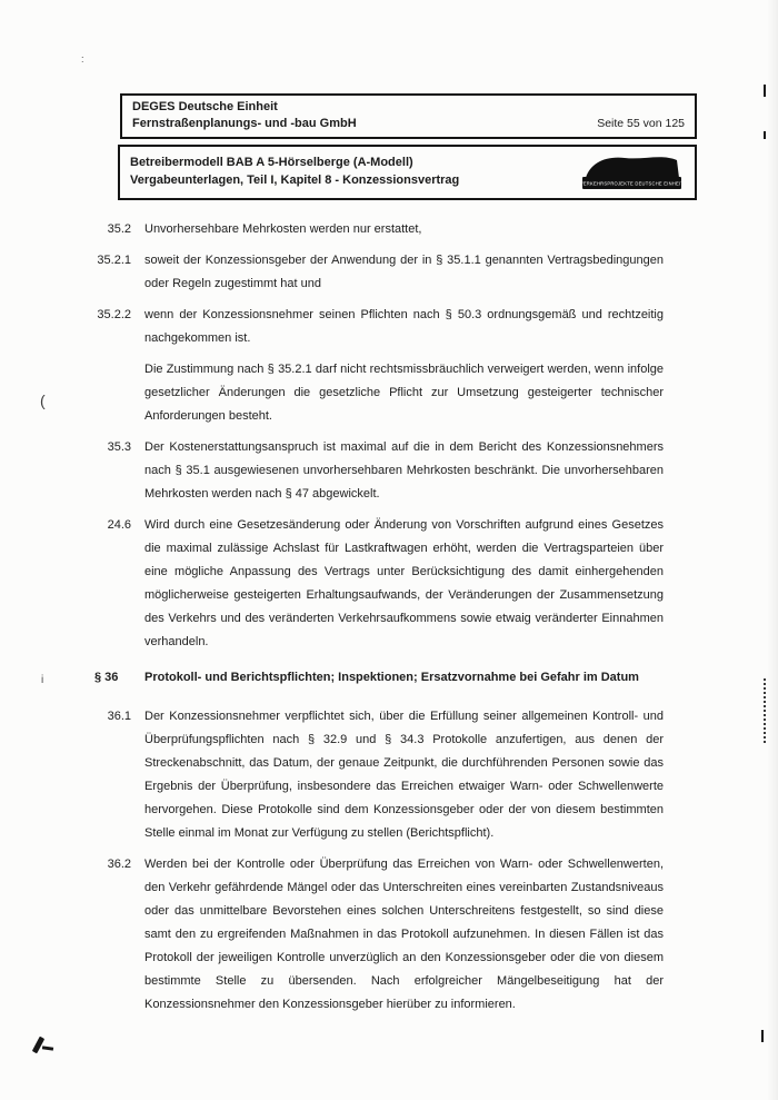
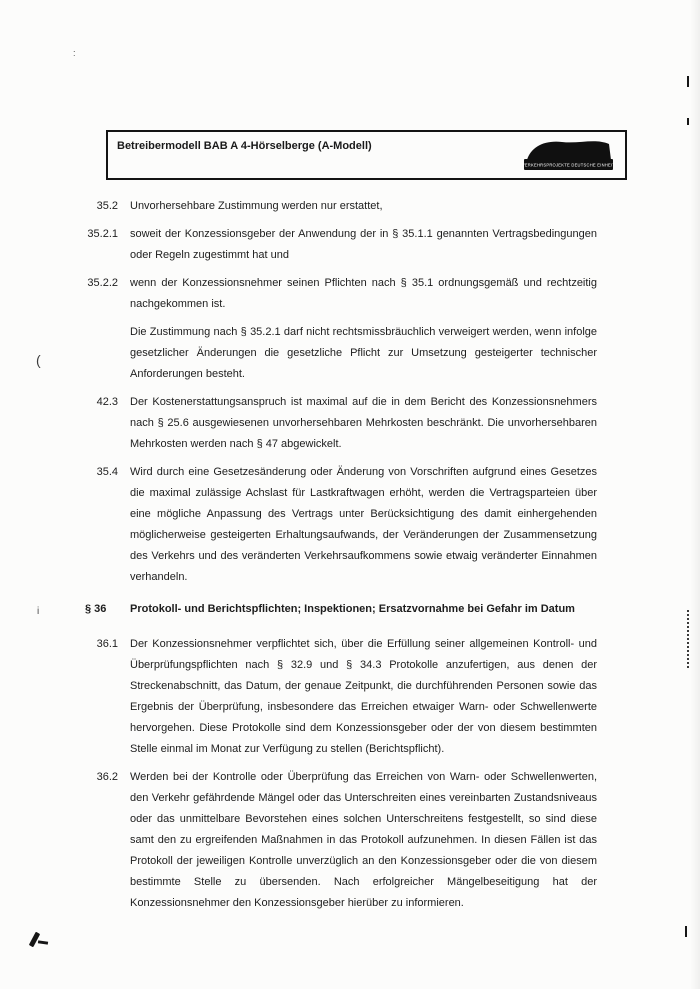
- DEGES Deutsche Einheit
- Fernstraßenplanungs- und -bau GmbH
- Seite 55 von 125
- Betreibermodell BAB A 5-Hörselberge (A-Modell)
+ Betreibermodell BAB A 4-Hörselberge (A-Modell)
- Vergabeunterlagen, Teil I, Kapitel 8 - Konzessionsvertrag
  35.2
- Unvorhersehbare Mehrkosten werden nur erstattet,
+ Unvorhersehbare Zustimmung werden nur erstattet,
  35.2.1
  soweit der Konzessionsgeber der Anwendung der in § 35.1.1 genannten Vertragsbedingungen oder Regeln zugestimmt hat und
  35.2.2
- wenn der Konzessionsnehmer seinen Pflichten nach § 50.3 ordnungsgemäß und rechtzeitig nachgekommen ist.
+ wenn der Konzessionsnehmer seinen Pflichten nach § 35.1 ordnungsgemäß und rechtzeitig nachgekommen ist.
  Die Zustimmung nach § 35.2.1 darf nicht rechtsmissbräuchlich verweigert werden, wenn infolge gesetzlicher Änderungen die gesetzliche Pflicht zur Umsetzung gesteigerter technischer Anforderungen besteht.
- 35.3
+ 42.3
- Der Kostenerstattungsanspruch ist maximal auf die in dem Bericht des Konzessionsnehmers nach § 35.1 ausgewiesenen unvorhersehbaren Mehrkosten beschränkt. Die unvorhersehbaren Mehrkosten werden nach § 47 abgewickelt.
+ Der Kostenerstattungsanspruch ist maximal auf die in dem Bericht des Konzessionsnehmers nach § 25.6 ausgewiesenen unvorhersehbaren Mehrkosten beschränkt. Die unvorhersehbaren Mehrkosten werden nach § 47 abgewickelt.
- 24.6
+ 35.4
  Wird durch eine Gesetzesänderung oder Änderung von Vorschriften aufgrund eines Gesetzes die maximal zulässige Achslast für Lastkraftwagen erhöht, werden die Vertragsparteien über eine mögliche Anpassung des Vertrags unter Berücksichtigung des damit einhergehenden möglicherweise gesteigerten Erhaltungsaufwands, der Veränderungen der Zusammensetzung des Verkehrs und des veränderten Verkehrsaufkommens sowie etwaig veränderter Einnahmen verhandeln.
  § 36
  Protokoll- und Berichtspflichten; Inspektionen; Ersatzvornahme bei Gefahr im Datum
  36.1
  Der Konzessionsnehmer verpflichtet sich, über die Erfüllung seiner allgemeinen Kontroll- und Überprüfungspflichten nach § 32.9 und § 34.3 Protokolle anzufertigen, aus denen der Streckenabschnitt, das Datum, der genaue Zeitpunkt, die durchführenden Personen sowie das Ergebnis der Überprüfung, insbesondere das Erreichen etwaiger Warn- oder Schwellenwerte hervorgehen. Diese Protokolle sind dem Konzessionsgeber oder der von diesem bestimmten Stelle einmal im Monat zur Verfügung zu stellen (Berichtspflicht).
  36.2
  Werden bei der Kontrolle oder Überprüfung das Erreichen von Warn- oder Schwellenwerten, den Verkehr gefährdende Mängel oder das Unterschreiten eines vereinbarten Zustandsniveaus oder das unmittelbare Bevorstehen eines solchen Unterschreitens festgestellt, so sind diese samt den zu ergreifenden Maßnahmen in das Protokoll aufzunehmen. In diesen Fällen ist das Protokoll der jeweiligen Kontrolle unverzüglich an den Konzessionsgeber oder die von diesem bestimmte Stelle zu übersenden. Nach erfolgreicher Mängelbeseitigung hat der Konzessionsnehmer den Konzessionsgeber hierüber zu informieren.
  :
  (
  i
